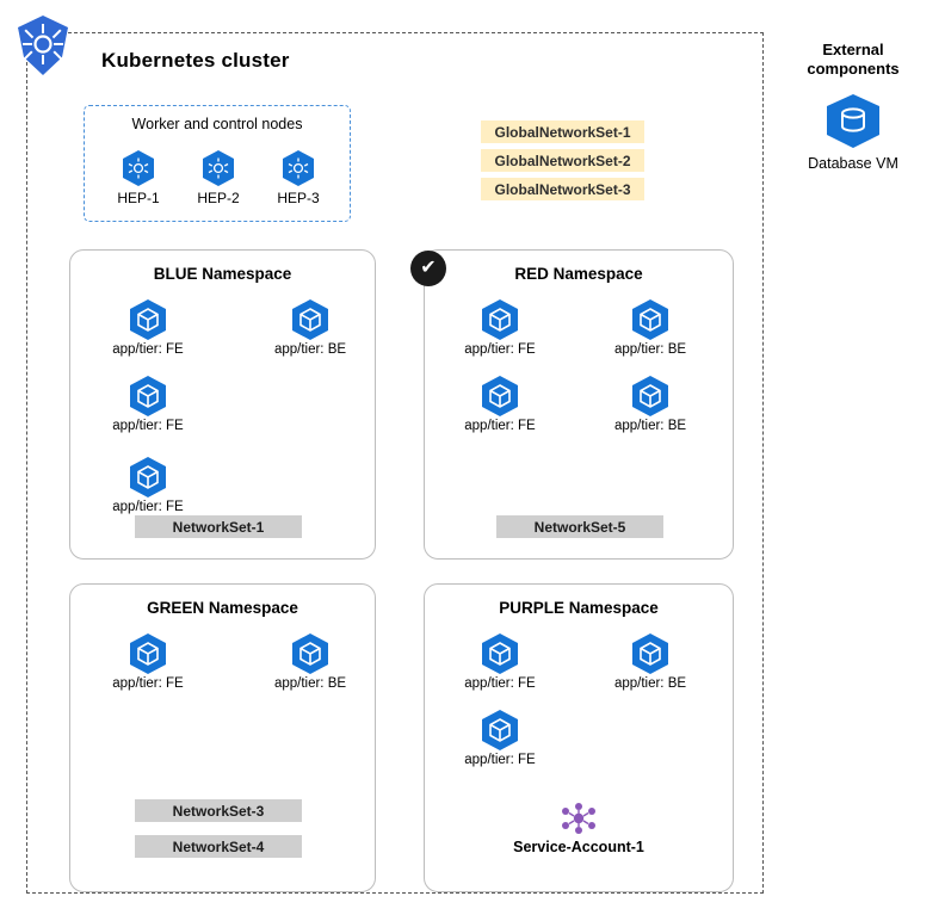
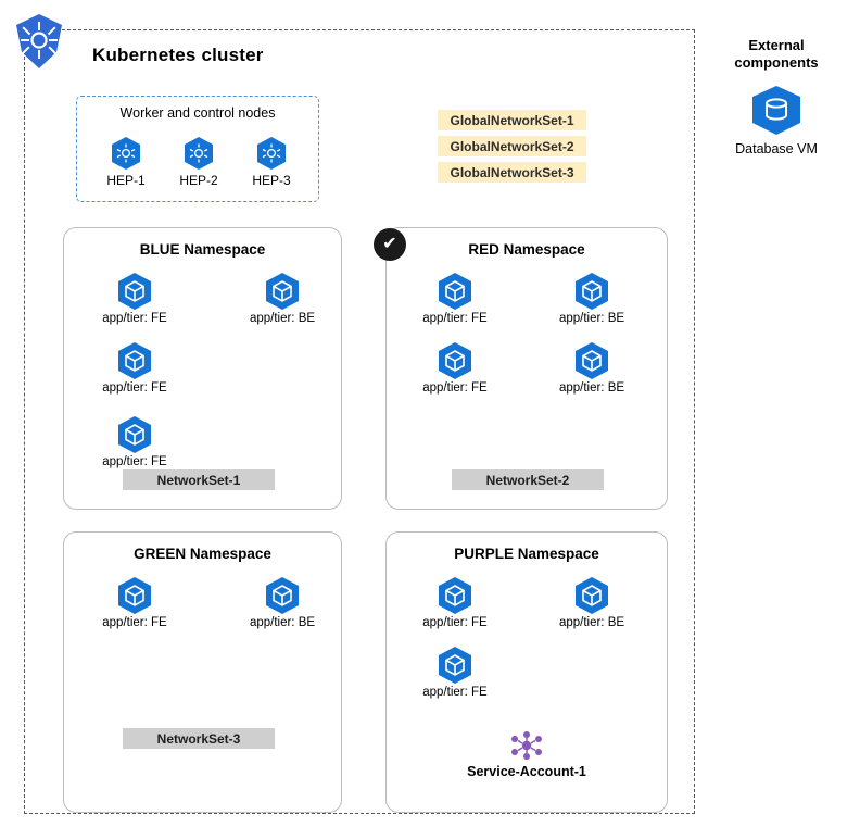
  Kubernetes cluster
  Worker and control nodes
  HEP-1
  HEP-2
  HEP-3
  GlobalNetworkSet-1
  GlobalNetworkSet-2
  GlobalNetworkSet-3
  External
  components
  Database VM
  BLUE Namespace
  app/tier: FE
  app/tier: BE
  app/tier: FE
  app/tier: FE
  NetworkSet-1
  RED Namespace
  app/tier: FE
  app/tier: BE
  app/tier: FE
  app/tier: BE
- NetworkSet-5
+ NetworkSet-2
  ✔
  GREEN Namespace
  app/tier: FE
  app/tier: BE
  NetworkSet-3
- NetworkSet-4
  PURPLE Namespace
  app/tier: FE
  app/tier: BE
  app/tier: FE
  Service-Account-1
